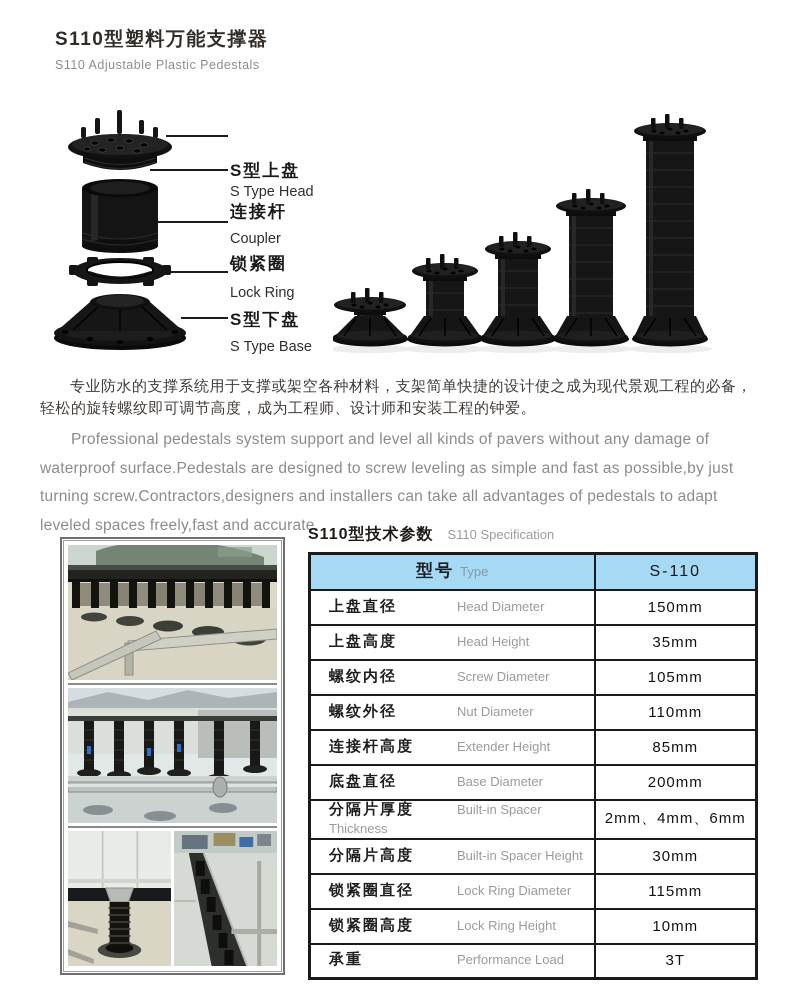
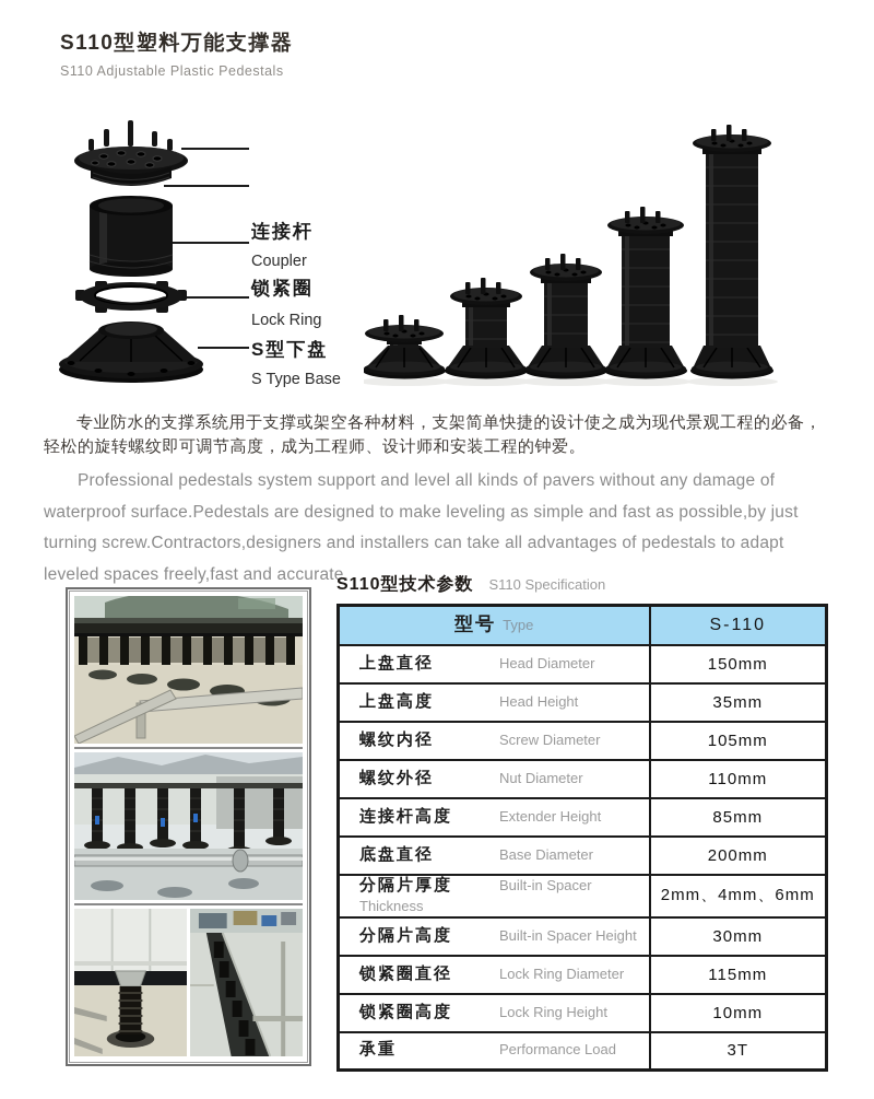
  S110型塑料万能支撑器
  S110 Adjustable Plastic Pedestals
- S型上盘
- S Type Head
  连接杆
  Coupler
  锁紧圈
  Lock Ring
  S型下盘
  S Type Base
  专业防水的支撑系统用于支撑或架空各种材料，支架简单快捷的设计使之成为现代景观工程的必备，轻松的旋转螺纹即可调节高度，成为工程师、设计师和安装工程的钟爱。
- Professional pedestals system support and level all kinds of pavers without any damage of waterproof surface.Pedestals are designed to screw leveling as simple and fast as possible,by just turning screw.Contractors,designers and installers can take all advantages of pedestals to adapt leveled spaces freely,fast and accurate.
+ Professional pedestals system support and level all kinds of pavers without any damage of waterproof surface.Pedestals are designed to make leveling as simple and fast as possible,by just turning screw.Contractors,designers and installers can take all advantages of pedestals to adapt leveled spaces freely,fast and accurate.
  S110型技术参数 S110 Specification
  型号 Type	S-110
  上盘直径 Head Diameter	150mm
  上盘高度 Head Height	35mm
  螺纹内径 Screw Diameter	105mm
  螺纹外径 Nut Diameter	110mm
  连接杆高度 Extender Height	85mm
  底盘直径 Base Diameter	200mm
  分隔片厚度 Built-in Spacer Thickness	2mm、4mm、6mm
  分隔片高度 Built-in Spacer Height	30mm
  锁紧圈直径 Lock Ring Diameter	115mm
  锁紧圈高度 Lock Ring Height	10mm
  承重 Performance Load	3T
